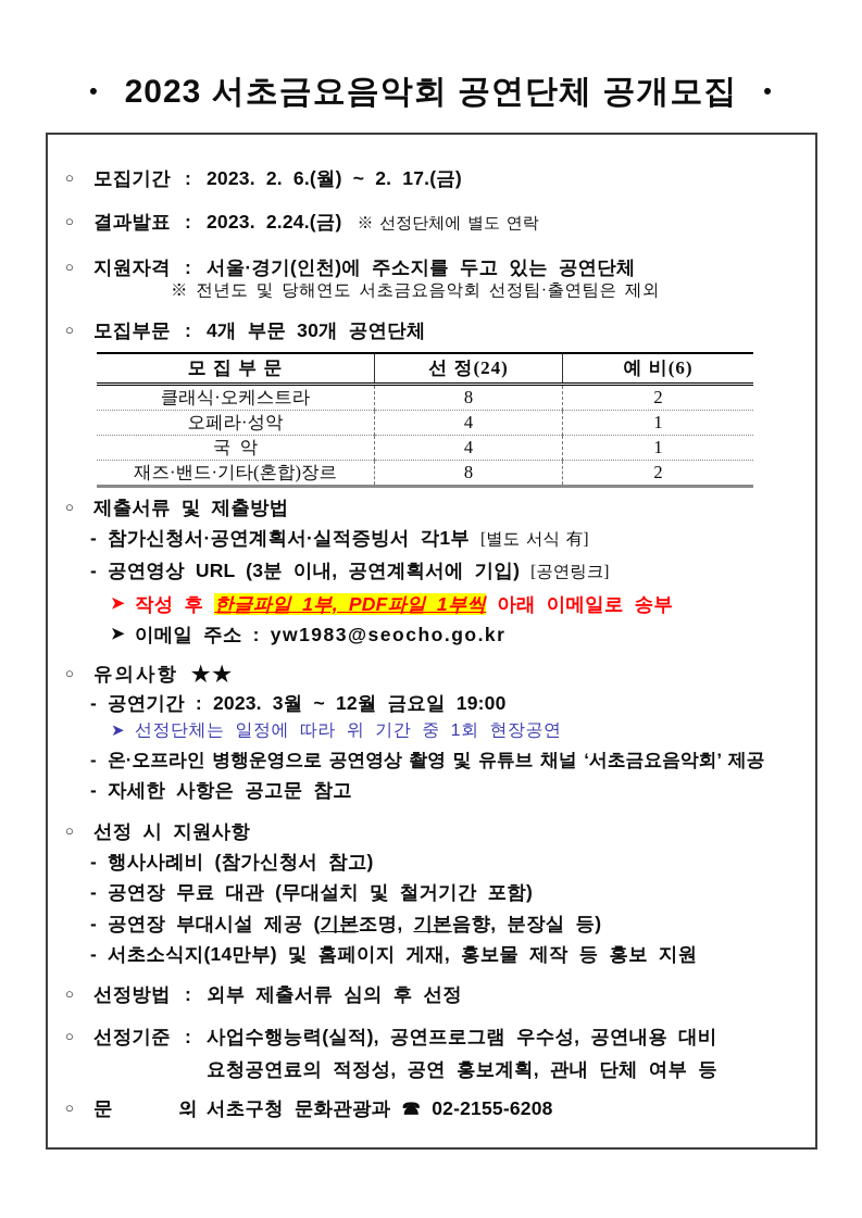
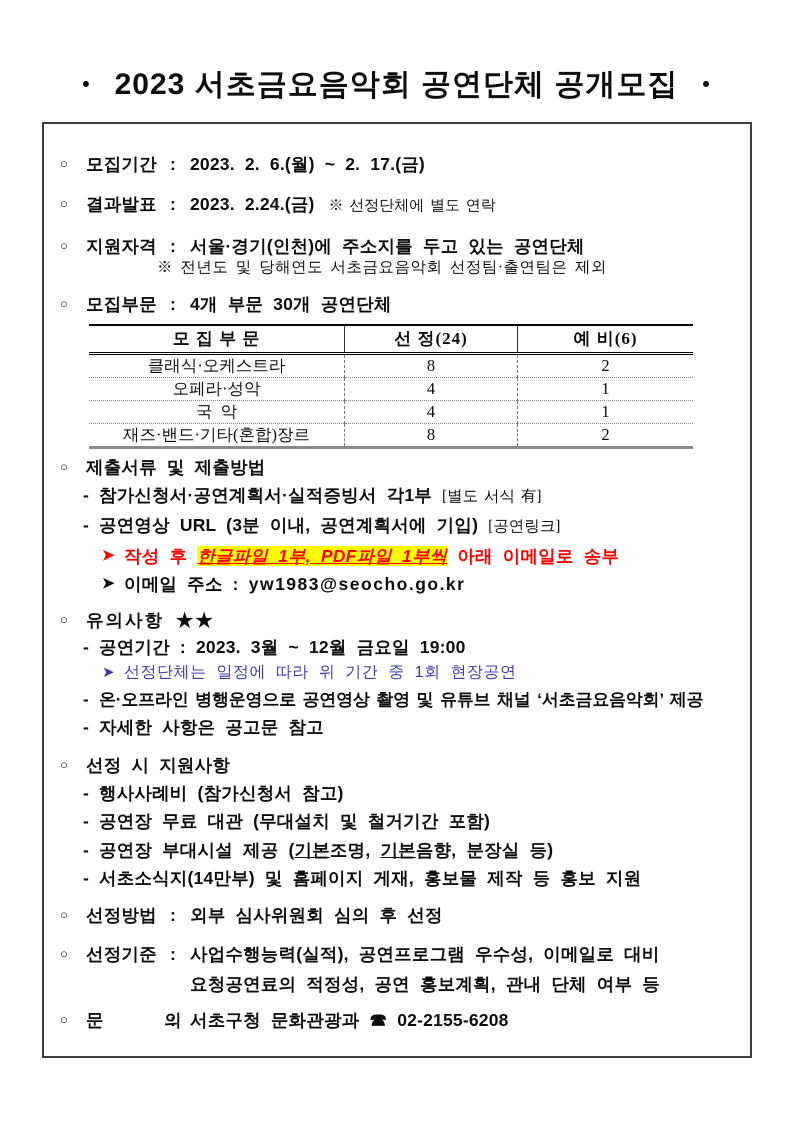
  • 2023 서초금요음악회 공연단체 공개모집 •
  ○
  모집기간
  :
  2023. 2. 6.(월) ~ 2. 17.(금)
  ○
  결과발표
  :
  2023. 2.24.(금) ※ 선정단체에 별도 연락
  ○
  지원자격
  :
  서울·경기(인천)에 주소지를 두고 있는 공연단체
  ※ 전년도 및 당해연도 서초금요음악회 선정팀·출연팀은 제외
  ○
  모집부문
  :
  4개 부문 30개 공연단체
  모 집 부 문	선 정(24)	예 비(6)
  클래식·오케스트라	8	2
  오페라·성악	4	1
  국 악	4	1
  재즈·밴드·기타(혼합)장르	8	2
  ○
  제출서류 및 제출방법
  -
  참가신청서·공연계획서·실적증빙서 각1부 [별도 서식 有]
  -
  공연영상 URL (3분 이내, 공연계획서에 기입) [공연링크]
  ➤
  작성 후 한글파일 1부, PDF파일 1부씩 아래 이메일로 송부
  ➤
  이메일 주소 : yw1983@seocho.go.kr
  ○
  유의사항 ★★
  -
  공연기간 : 2023. 3월 ~ 12월 금요일 19:00
  ➤
  선정단체는 일정에 따라 위 기간 중 1회 현장공연
  -
  온·오프라인 병행운영으로 공연영상 촬영 및 유튜브 채널 ‘서초금요음악회’ 제공
  -
  자세한 사항은 공고문 참고
  ○
  선정 시 지원사항
  -
  행사사례비 (참가신청서 참고)
  -
  공연장 무료 대관 (무대설치 및 철거기간 포함)
  -
  공연장 부대시설 제공 (기본조명, 기본음향, 분장실 등)
  -
  서초소식지(14만부) 및 홈페이지 게재, 홍보물 제작 등 홍보 지원
  ○
  선정방법
  :
- 외부 제출서류 심의 후 선정
+ 외부 심사위원회 심의 후 선정
  ○
  선정기준
  :
- 사업수행능력(실적), 공연프로그램 우수성, 공연내용 대비
+ 사업수행능력(실적), 공연프로그램 우수성, 이메일로 대비
  요청공연료의 적정성, 공연 홍보계획, 관내 단체 여부 등
  ○
  :
  서초구청 문화관광과 ☎ 02-2155-6208
